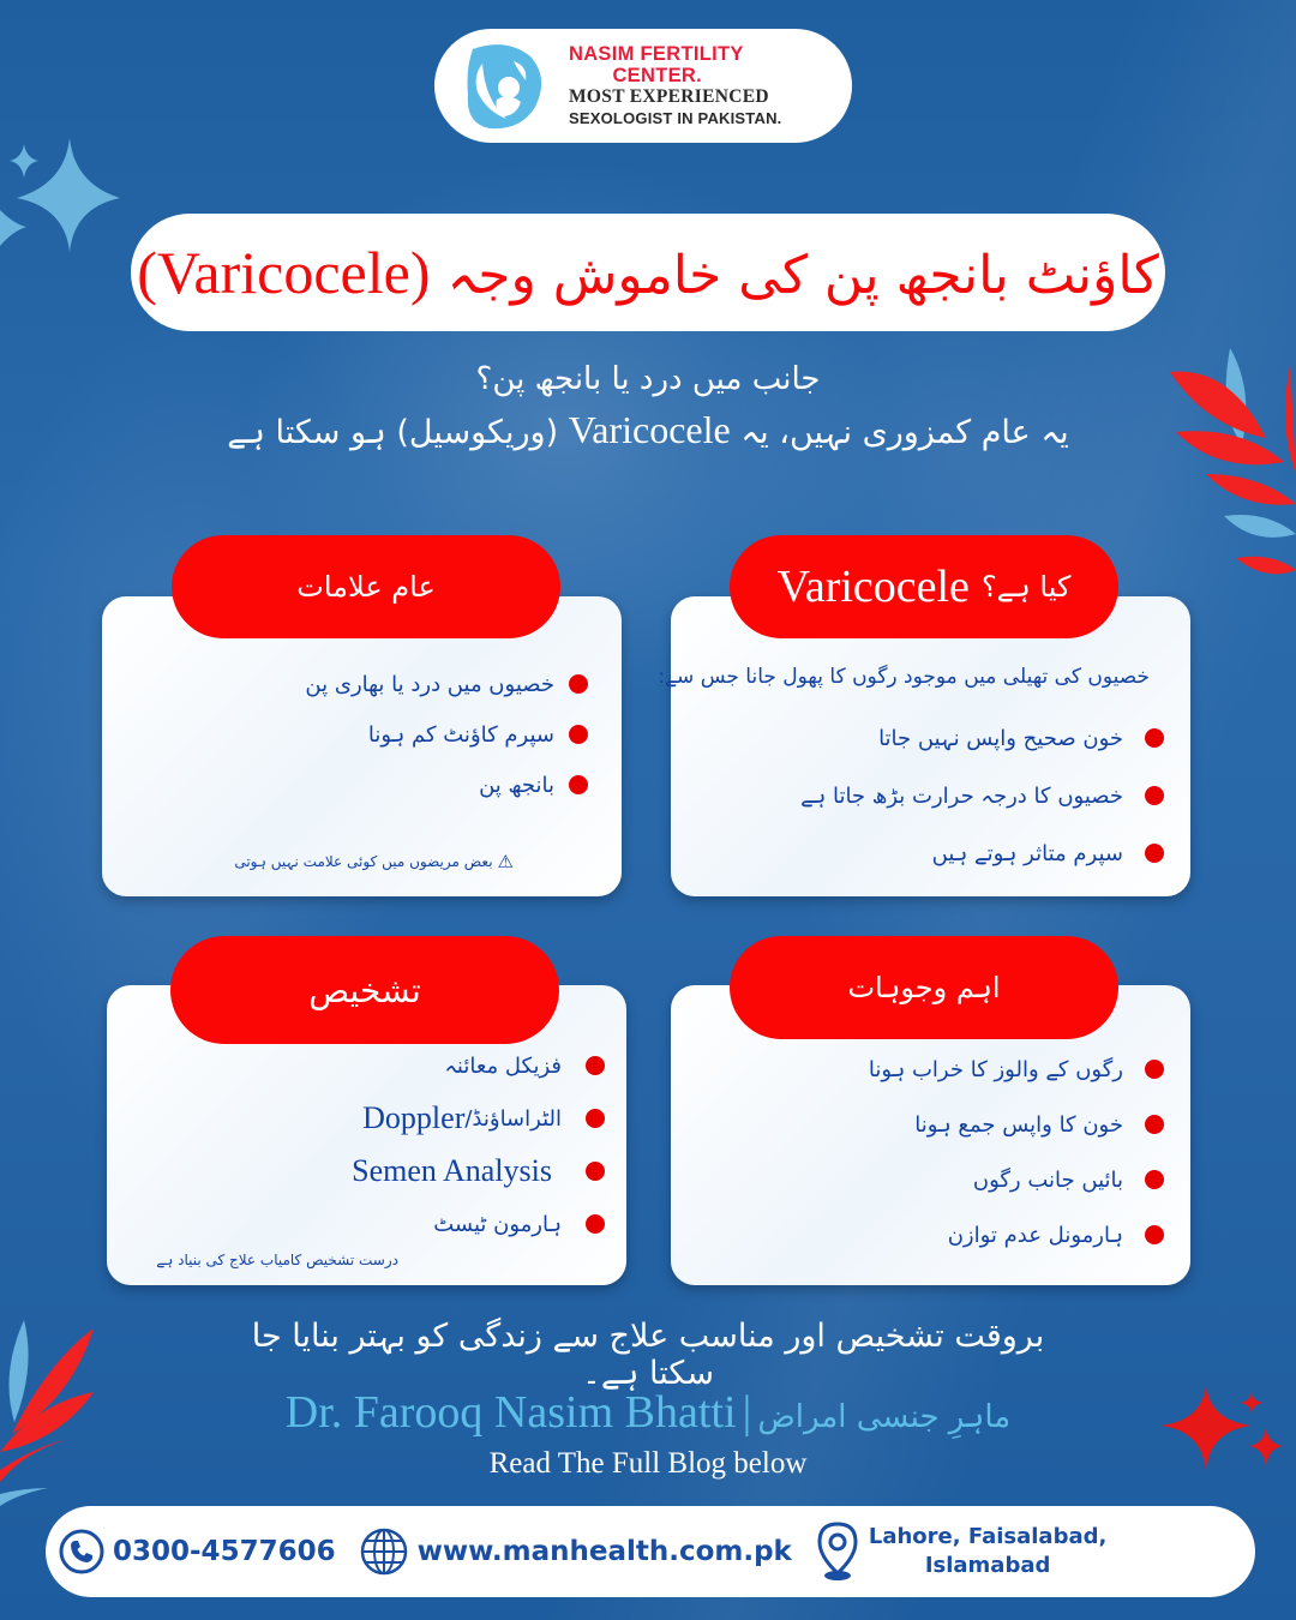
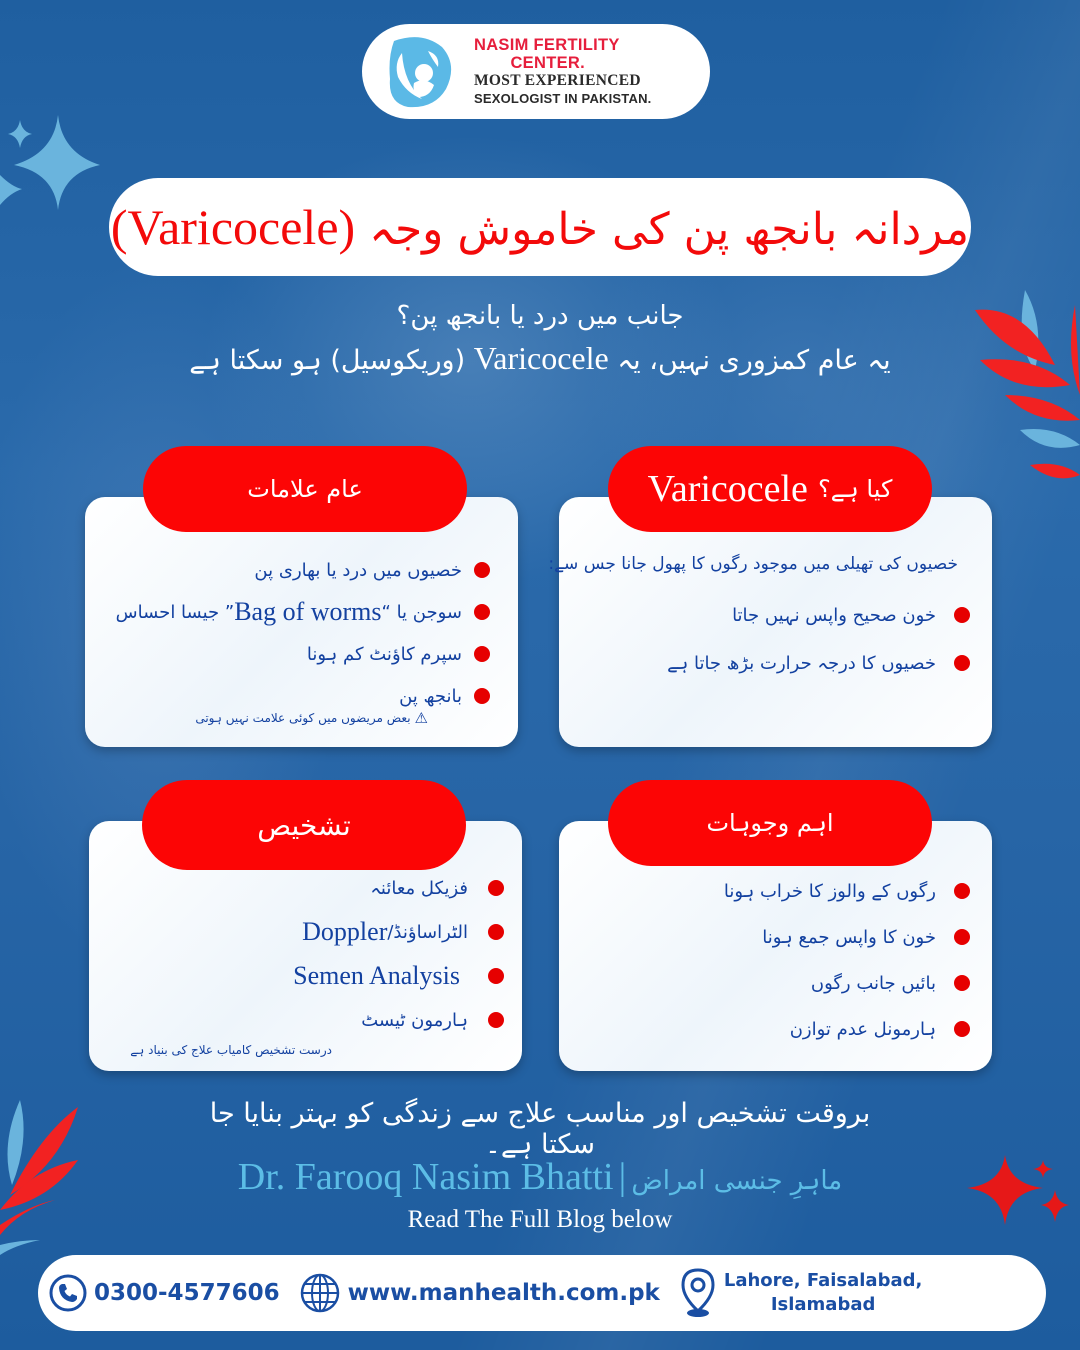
  NASIM FERTILITY
  CENTER.
  MOST EXPERIENCED
  SEXOLOGIST IN PAKISTAN.
- کاؤنٹ بانجھ پن کی خاموش وجہ (Varicocele)
+ مردانہ بانجھ پن کی خاموش وجہ (Varicocele)
  جانب میں درد یا بانجھ پن؟
  یہ عام کمزوری نہیں، یہ Varicocele (وریکوسیل) ہو سکتا ہے
  خصیوں میں درد یا بھاری پن
+ سوجن یا “
+ Bag of worms
+ ” جیسا احساس
  سپرم کاؤنٹ کم ہونا
  بانجھ پن
  ⚠
  بعض مریضوں میں کوئی علامت نہیں ہوتی
  عام علامات
  خصیوں کی تھیلی میں موجود رگوں کا پھول جانا جس سے:
  خون صحیح واپس نہیں جاتا
  خصیوں کا درجہ حرارت بڑھ جاتا ہے
- سپرم متاثر ہوتے ہیں
  کیا ہے؟
  Varicocele
  فزیکل معائنہ
  الٹراساؤنڈ/
  Doppler
  Semen Analysis
  ہارمون ٹیسٹ
  درست تشخیص کامیاب علاج کی بنیاد ہے
  تشخیص
  رگوں کے والوز کا خراب ہونا
  خون کا واپس جمع ہونا
  بائیں جانب رگوں
  ہارمونل عدم توازن
  اہم وجوہات
  بروقت تشخیص اور مناسب علاج سے زندگی کو بہتر بنایا جا سکتا ہے۔
  ماہرِ جنسی امراض | Dr. Farooq Nasim Bhatti
  Read The Full Blog below
  0300-4577606
  www.manhealth.com.pk
  Lahore, Faisalabad,
  Islamabad
